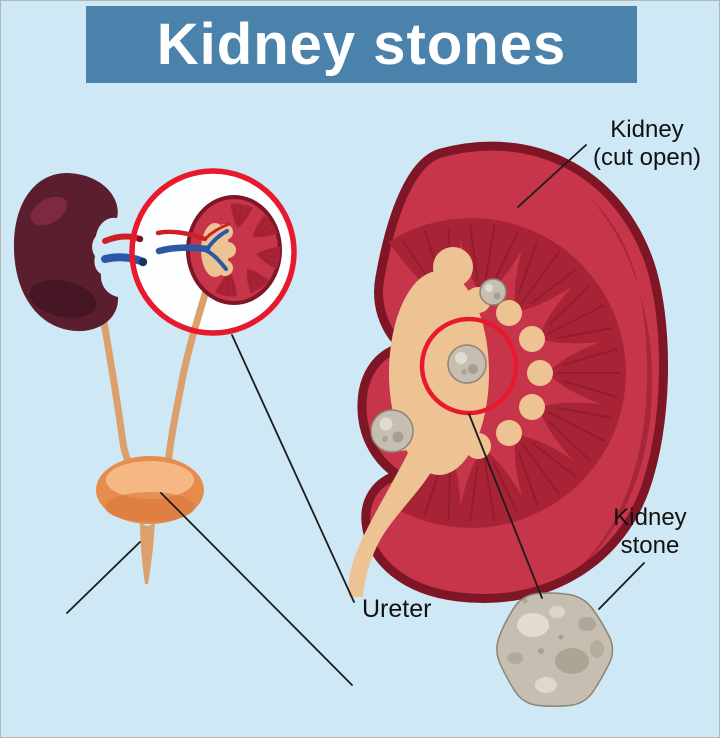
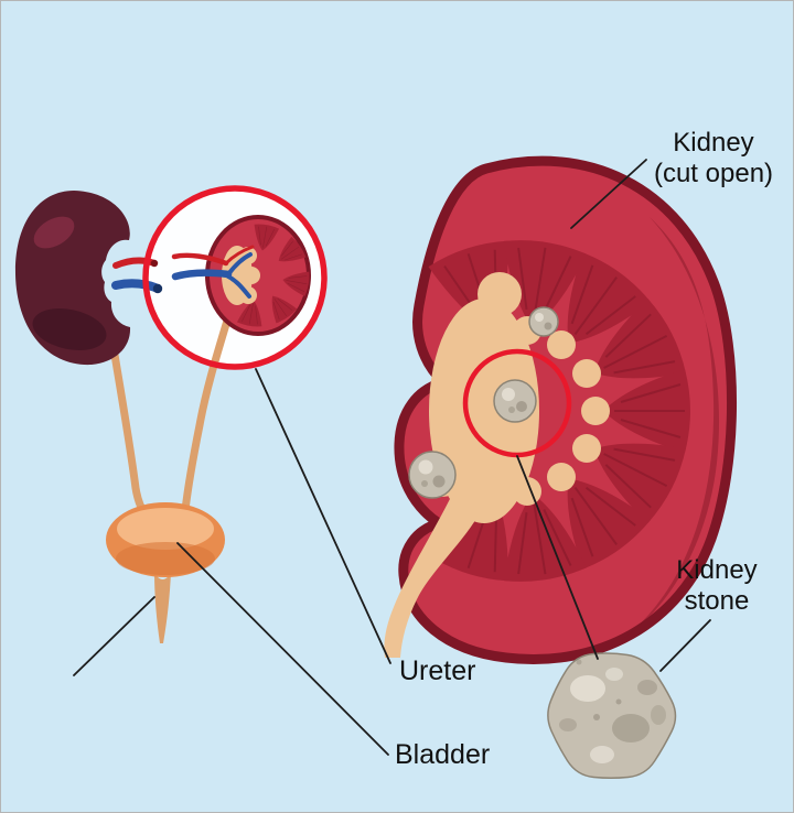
- Kidney stones
  Kidney
  (cut open)
  Kidney
  stone
  Ureter
+ Bladder
